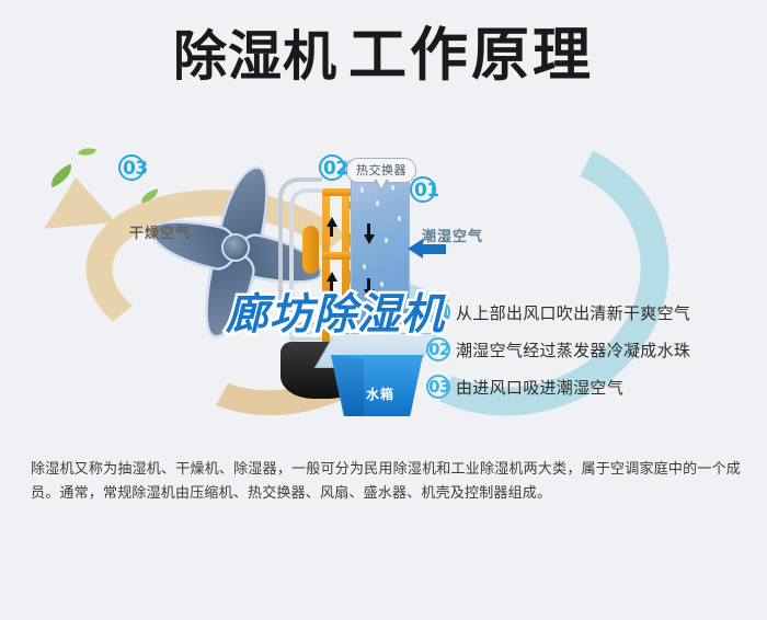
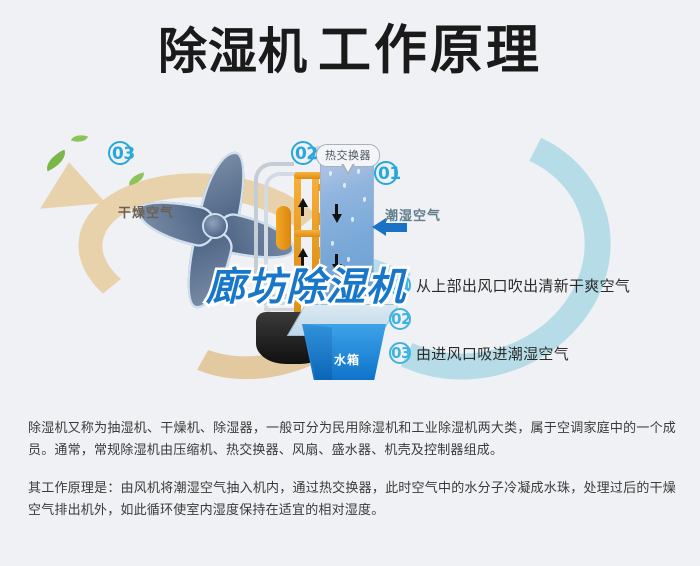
  除湿机 工作原理
  水箱
  热交换器
  03
  02
  01
  干燥空气
  潮湿空气
  01
  从上部出风口吹出清新干爽空气
  02
- 潮湿空气经过蒸发器冷凝成水珠
  03
  由进风口吸进潮湿空气
  廊坊除湿机
  除湿机又称为抽湿机、干燥机、除湿器，一般可分为民用除湿机和工业除湿机两大类，属于空调家庭中的一个成员。通常，常规除湿机由压缩机、热交换器、风扇、盛水器、机壳及控制器组成。
+ 其工作原理是：由风机将潮湿空气抽入机内，通过热交换器，此时空气中的水分子冷凝成水珠，处理过后的干燥空气排出机外，如此循环使室内湿度保持在适宜的相对湿度。
